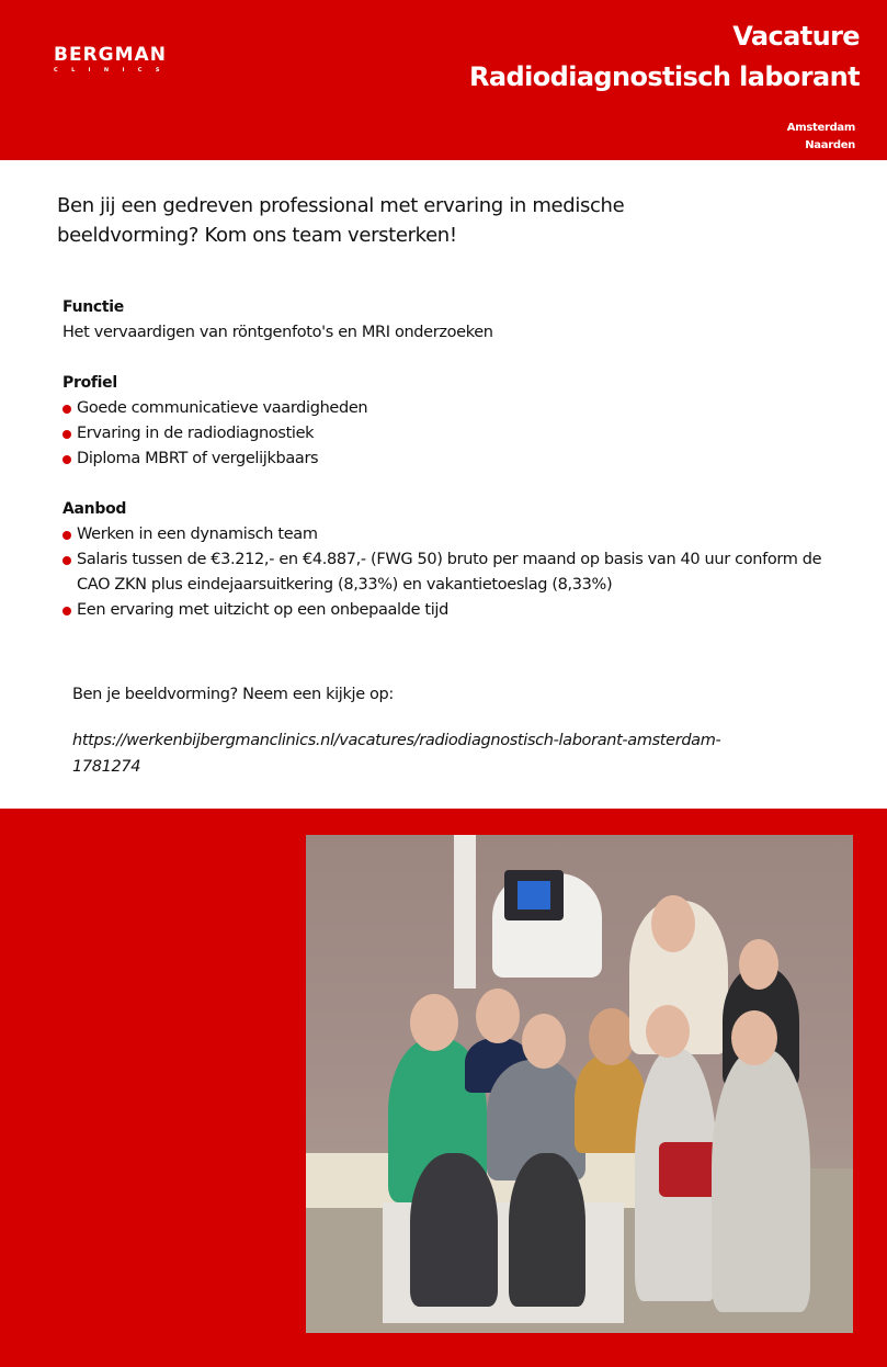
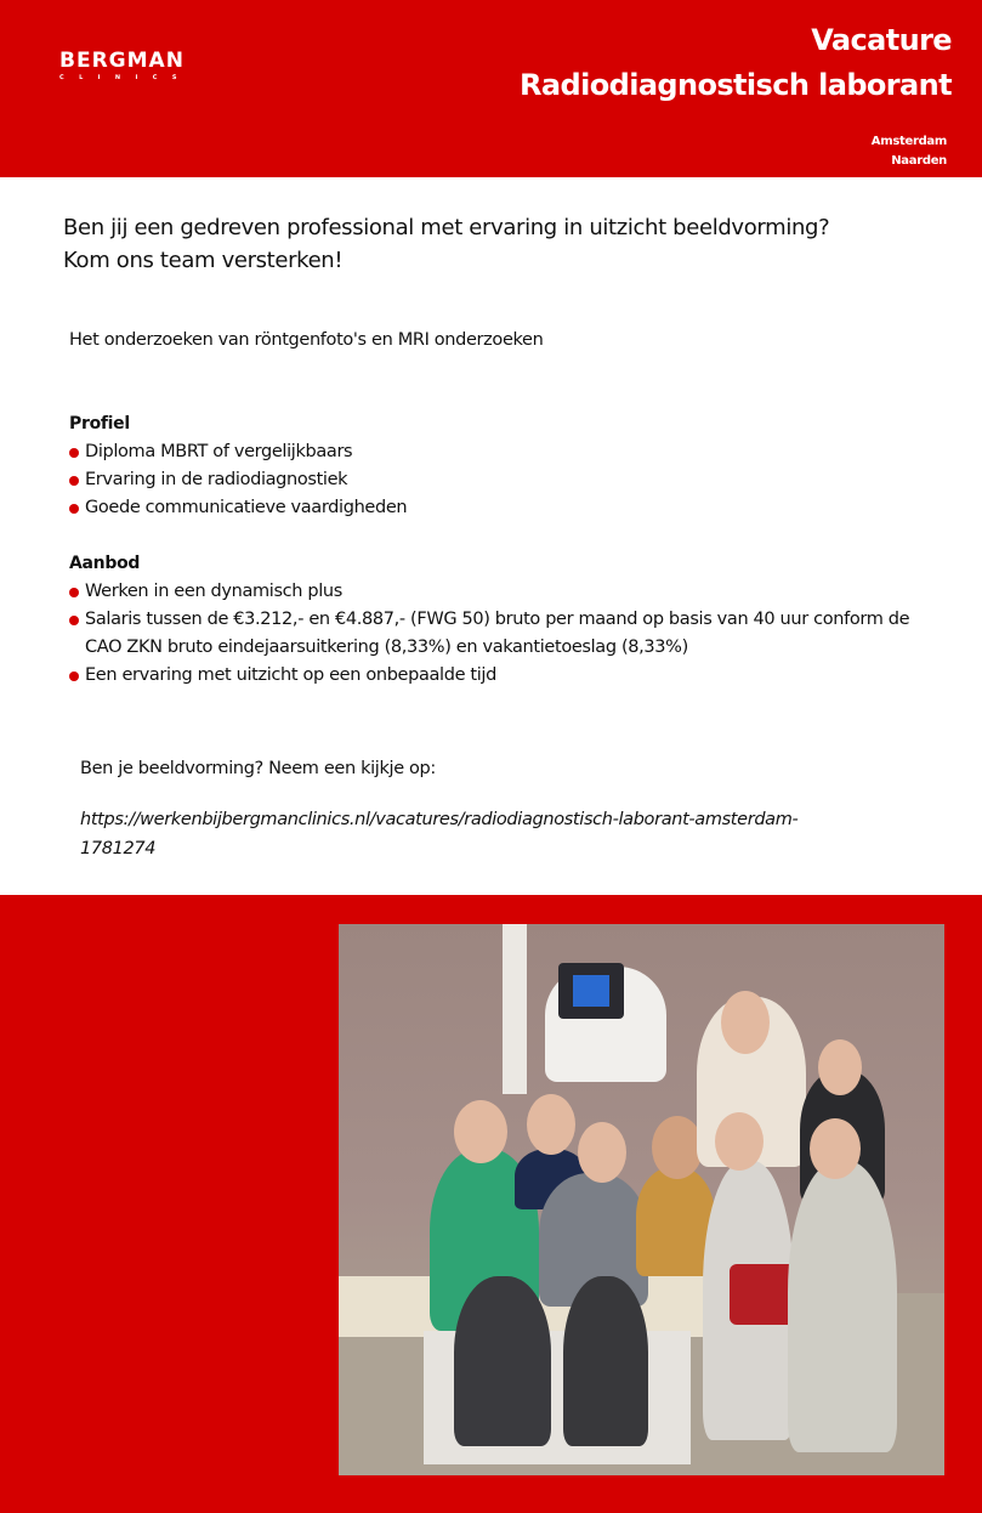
  BERGMAN
  Vacature
  Radiodiagnostisch laborant
  Amsterdam
  Naarden
- Ben jij een gedreven professional met ervaring in medische beeldvorming? Kom ons team versterken!
+ Ben jij een gedreven professional met ervaring in uitzicht beeldvorming? Kom ons team versterken!
- Functie
- Het vervaardigen van röntgenfoto's en MRI onderzoeken
+ Het onderzoeken van röntgenfoto's en MRI onderzoeken
  Profiel
- Goede communicatieve vaardigheden
+ Diploma MBRT of vergelijkbaars
  Ervaring in de radiodiagnostiek
- Diploma MBRT of vergelijkbaars
+ Goede communicatieve vaardigheden
  Aanbod
- Werken in een dynamisch team
+ Werken in een dynamisch plus
- Salaris tussen de €3.212,- en €4.887,- (FWG 50) bruto per maand op basis van 40 uur conform de CAO ZKN plus eindejaarsuitkering (8,33%) en vakantietoeslag (8,33%)
+ Salaris tussen de €3.212,- en €4.887,- (FWG 50) bruto per maand op basis van 40 uur conform de CAO ZKN bruto eindejaarsuitkering (8,33%) en vakantietoeslag (8,33%)
  Een ervaring met uitzicht op een onbepaalde tijd
  Ben je beeldvorming? Neem een kijkje op:
  https://werkenbijbergmanclinics.nl/vacatures/radiodiagnostisch-laborant-amsterdam-1781274
